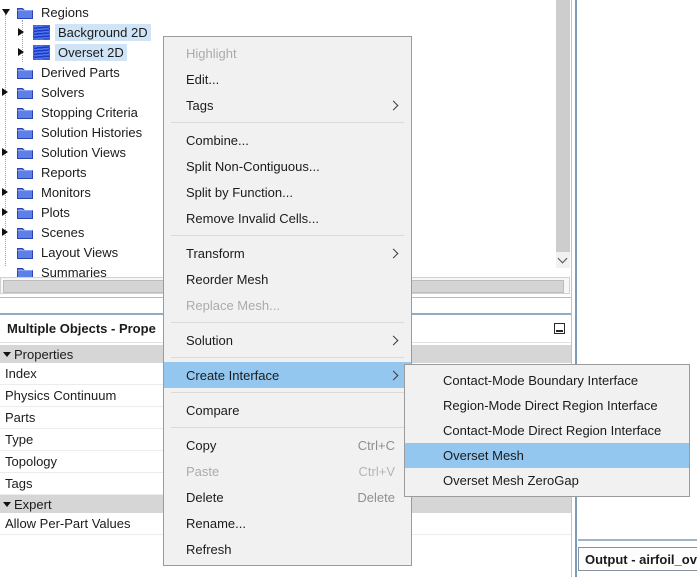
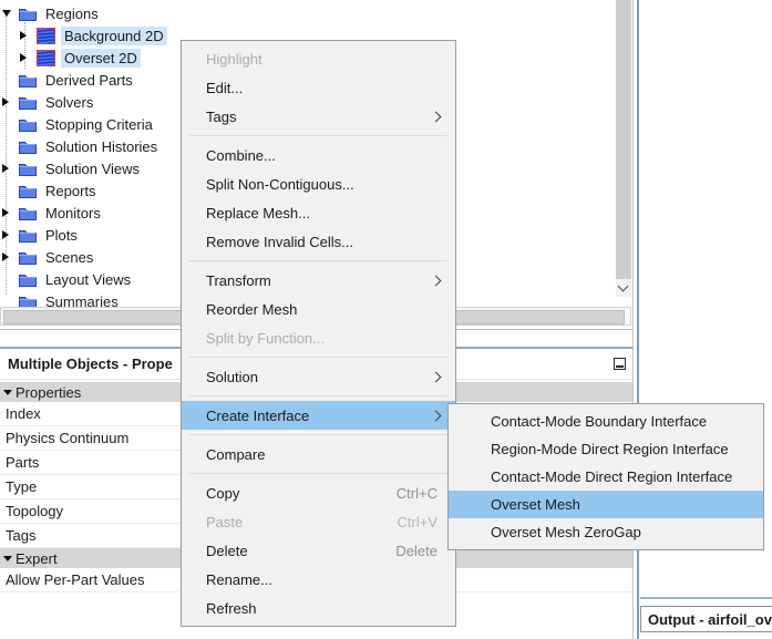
  Regions
  Background 2D
  Overset 2D
  Derived Parts
  Solvers
  Stopping Criteria
  Solution Histories
  Solution Views
  Reports
  Monitors
  Plots
  Scenes
  Layout Views
  Summaries
  Multiple Objects - Prope
  Properties
  Index
  Physics Continuum
  Parts
  Type
  Topology
  Tags
  Expert
  Allow Per-Part Values
  Output - airfoil_ov
  Highlight
  Edit...
  Tags
  Combine...
  Split Non-Contiguous...
- Split by Function...
+ Replace Mesh...
  Remove Invalid Cells...
  Transform
  Reorder Mesh
- Replace Mesh...
+ Split by Function...
  Solution
  Create Interface
  Compare
  Copy
  Ctrl+C
  Paste
  Ctrl+V
  Delete
  Delete
  Rename...
  Refresh
  Contact-Mode Boundary Interface
  Region-Mode Direct Region Interface
  Contact-Mode Direct Region Interface
  Overset Mesh
  Overset Mesh ZeroGap
